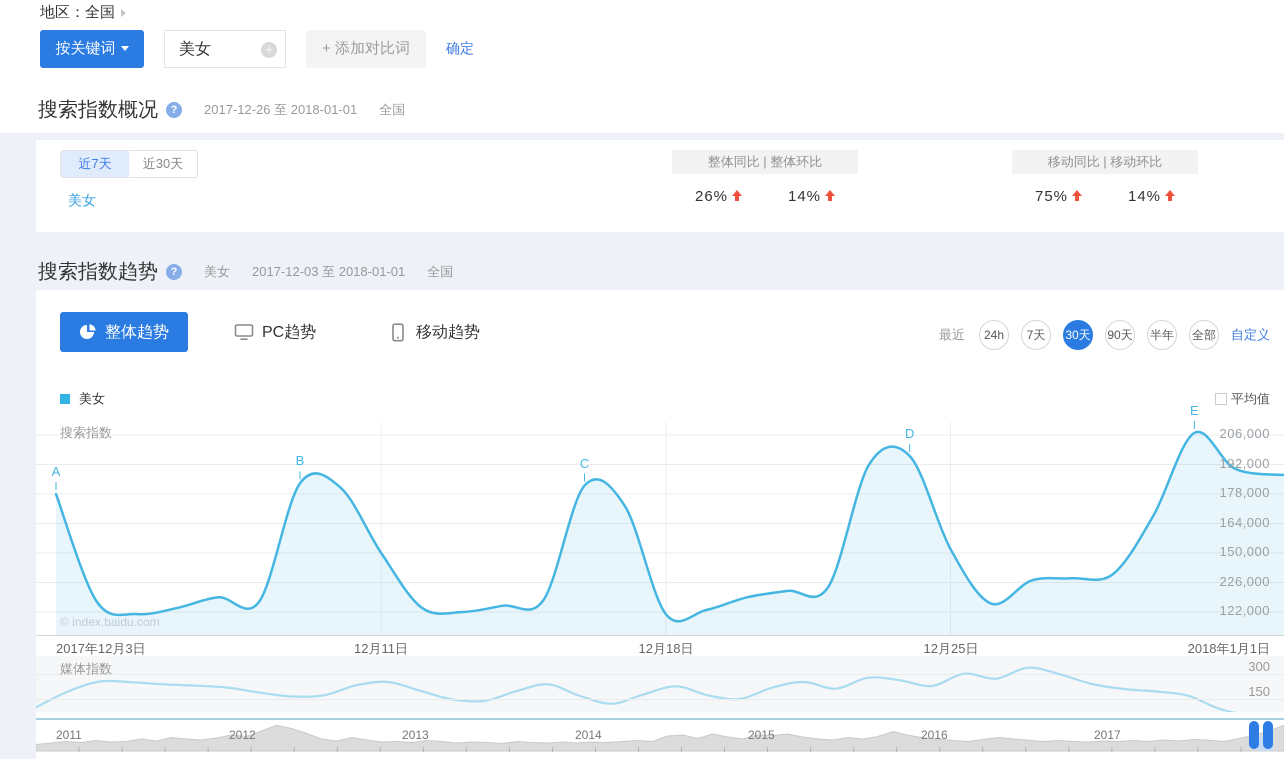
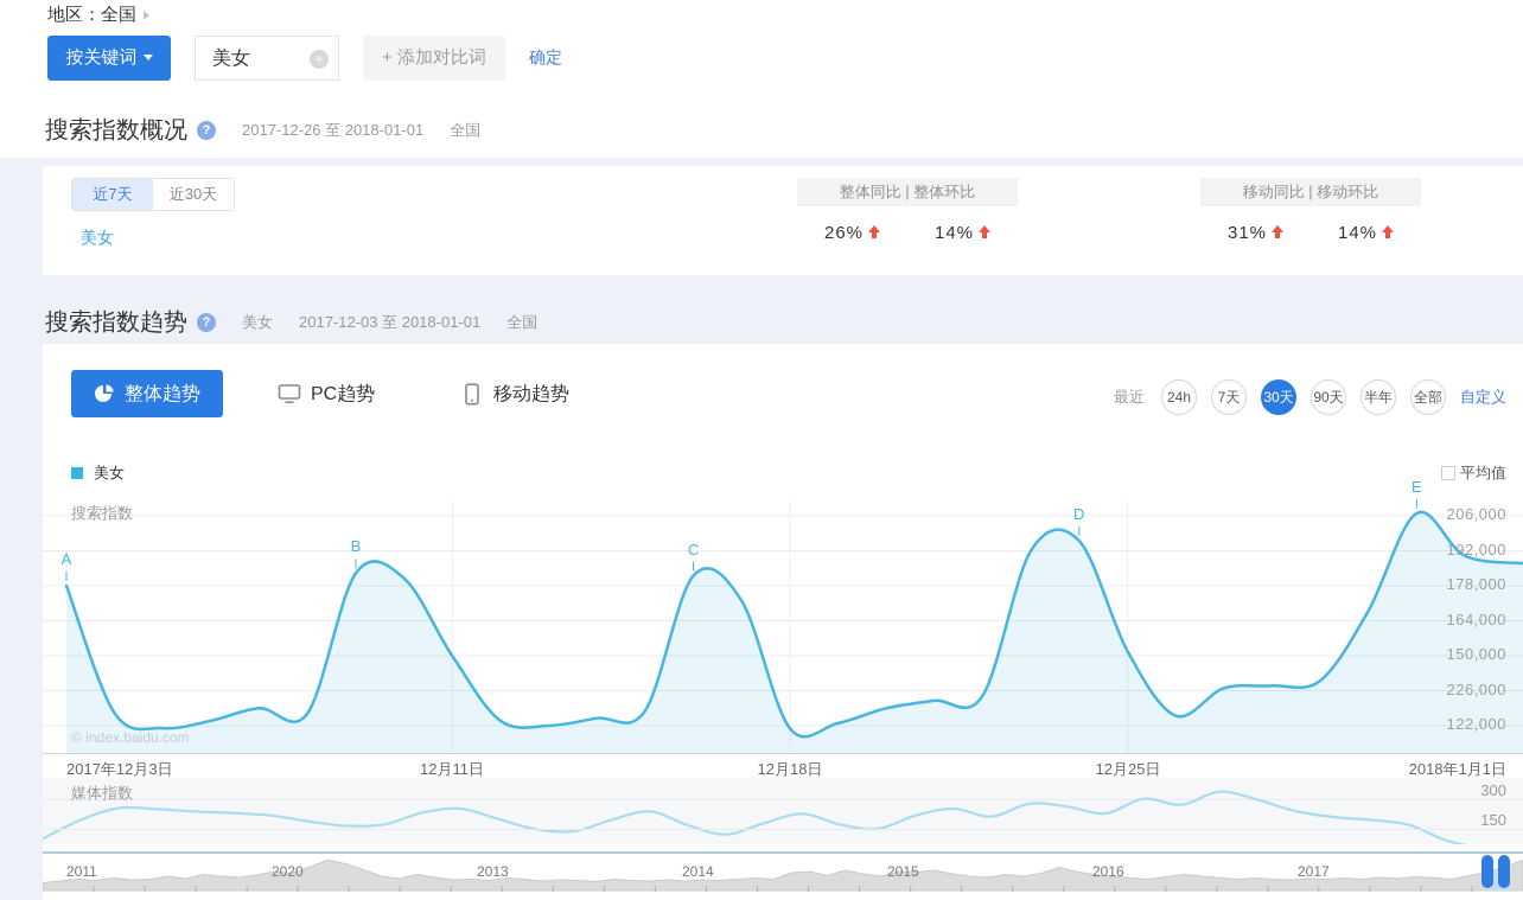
  地区：全国
  按关键词
  美女
  +
  + 添加对比词
  确定
  搜索指数概况
  ?
  2017-12-26 至 2018-01-01
  全国
  近7天
  近30天
  美女
  整体同比 | 整体环比
  26%
  14%
  移动同比 | 移动环比
- 75%
+ 31%
  14%
  搜索指数趋势
  ?
  美女
  2017-12-03 至 2018-01-01
  全国
  整体趋势
  PC趋势
  移动趋势
  最近
  24h
  7天
  30天
  90天
  半年
  全部
  自定义
  美女
  平均值
  搜索指数
  206,000
  192,000
  178,000
  164,000
  150,000
  226,000
  122,000
  © index.baidu.com
  A
  B
  C
  D
  E
  2017年12月3日
  12月11日
  12月18日
  12月25日
  2018年1月1日
  媒体指数
  300
  150
  2011
- 2012
+ 2020
  2013
  2014
  2015
  2016
  2017
